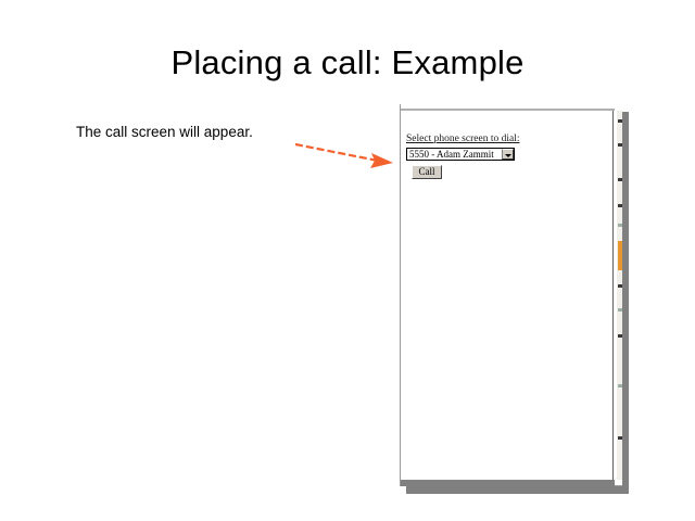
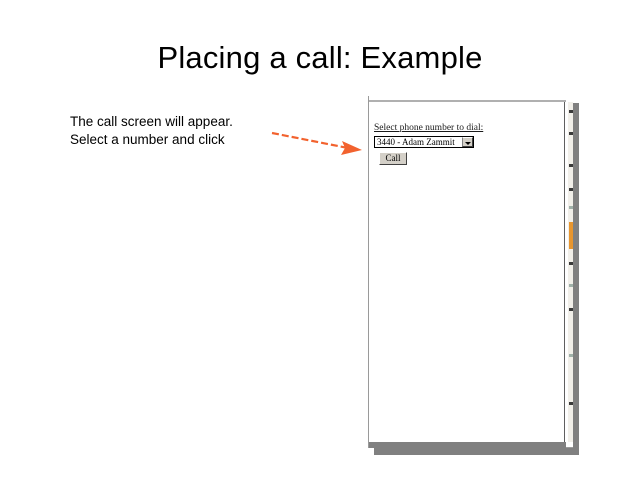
  Placing a call: Example
  The call screen will appear.
+ Select a number and click
- Select phone screen to dial:
+ Select phone number to dial:
- 5550 - Adam Zammit
+ 3440 - Adam Zammit
  Call
